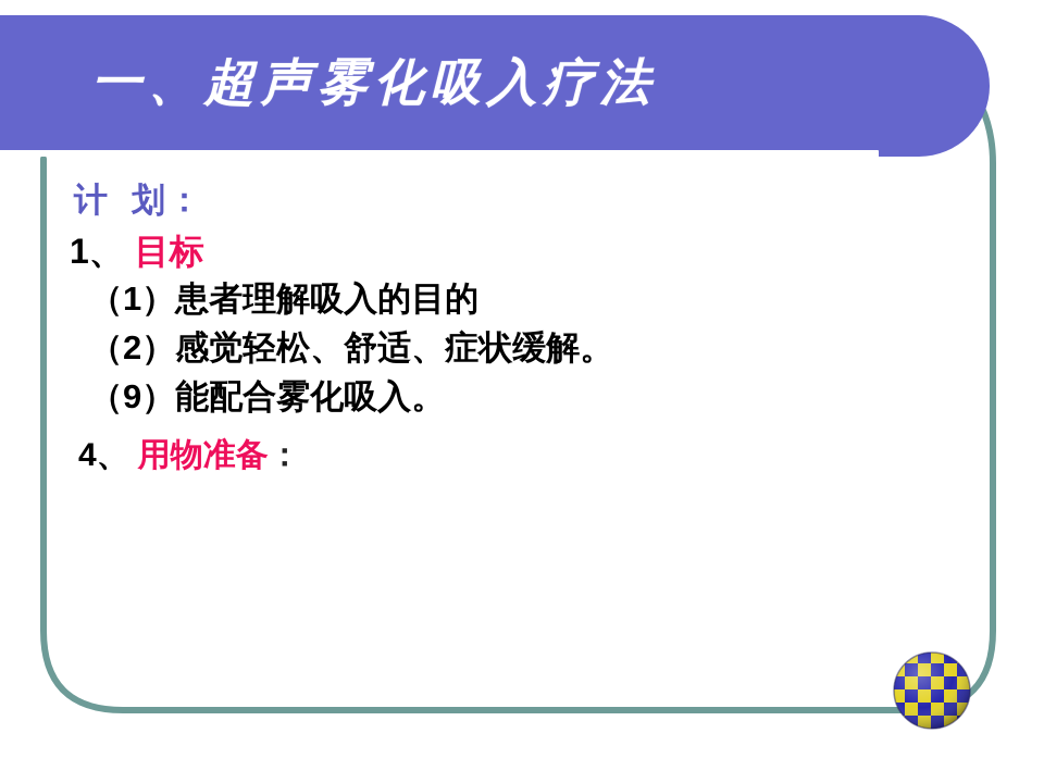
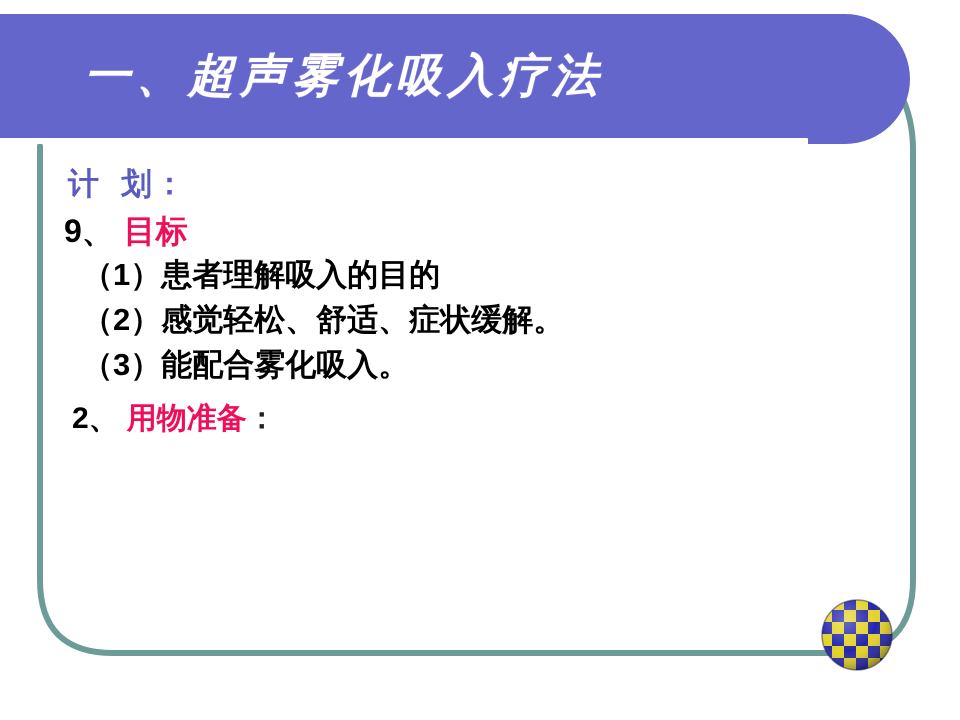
  一、超声雾化吸入疗法
  计 划：
- 1、 目标
+ 9、 目标
  （1）患者理解吸入的目的
  （2）感觉轻松、舒适、症状缓解。
- （9）能配合雾化吸入。
+ （3）能配合雾化吸入。
- 4、 用物准备：
+ 2、 用物准备：
